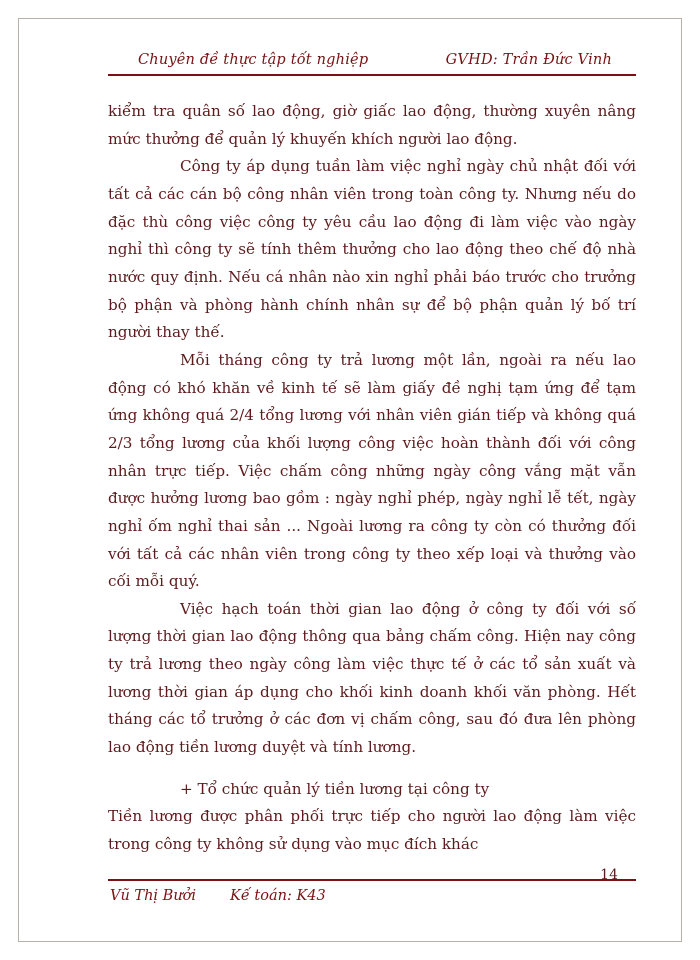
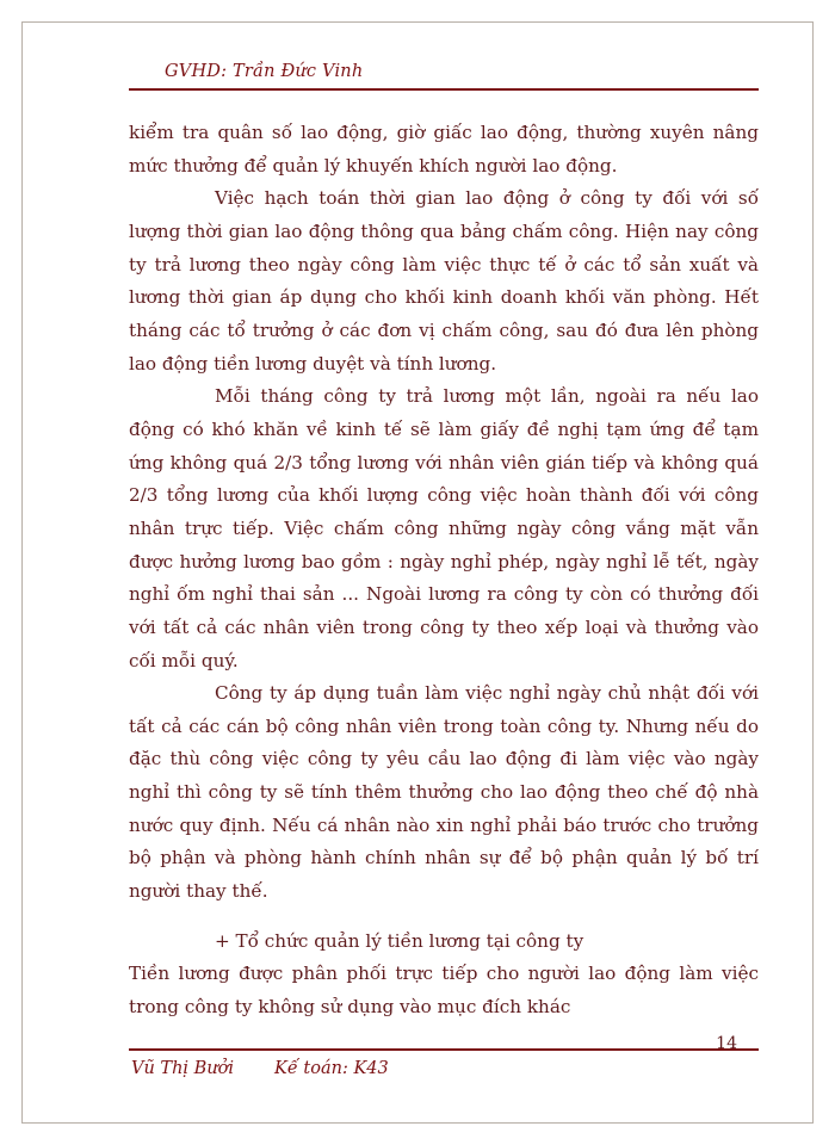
- Chuyên đề thực tập tốt nghiệp
  GVHD: Trần Đức Vinh
  kiểm tra quân số lao động, giờ giấc lao động, thường xuyên nâng mức thưởng để quản lý khuyến khích người lao động.
- Công ty áp dụng tuần làm việc nghỉ ngày chủ nhật đối với tất cả các cán bộ công nhân viên trong toàn công ty. Nhưng nếu do đặc thù công việc công ty yêu cầu lao động đi làm việc vào ngày nghỉ thì công ty sẽ tính thêm thưởng cho lao động theo chế độ nhà nước quy định. Nếu cá nhân nào xin nghỉ phải báo trước cho trưởng bộ phận và phòng hành chính nhân sự để bộ phận quản lý bố trí người thay thế.
+ Việc hạch toán thời gian lao động ở công ty đối với số lượng thời gian lao động thông qua bảng chấm công. Hiện nay công ty trả lương theo ngày công làm việc thực tế ở các tổ sản xuất và lương thời gian áp dụng cho khối kinh doanh khối văn phòng. Hết tháng các tổ trưởng ở các đơn vị chấm công, sau đó đưa lên phòng lao động tiền lương duyệt và tính lương.
- Mỗi tháng công ty trả lương một lần, ngoài ra nếu lao động có khó khăn về kinh tế sẽ làm giấy đề nghị tạm ứng để tạm ứng không quá 2/4 tổng lương với nhân viên gián tiếp và không quá 2/3 tổng lương của khối lượng công việc hoàn thành đối với công nhân trực tiếp. Việc chấm công những ngày công vắng mặt vẫn được hưởng lương bao gồm : ngày nghỉ phép, ngày nghỉ lễ tết, ngày nghỉ ốm nghỉ thai sản ... Ngoài lương ra công ty còn có thưởng đối với tất cả các nhân viên trong công ty theo xếp loại và thưởng vào cối mỗi quý.
+ Mỗi tháng công ty trả lương một lần, ngoài ra nếu lao động có khó khăn về kinh tế sẽ làm giấy đề nghị tạm ứng để tạm ứng không quá 2/3 tổng lương với nhân viên gián tiếp và không quá 2/3 tổng lương của khối lượng công việc hoàn thành đối với công nhân trực tiếp. Việc chấm công những ngày công vắng mặt vẫn được hưởng lương bao gồm : ngày nghỉ phép, ngày nghỉ lễ tết, ngày nghỉ ốm nghỉ thai sản ... Ngoài lương ra công ty còn có thưởng đối với tất cả các nhân viên trong công ty theo xếp loại và thưởng vào cối mỗi quý.
- Việc hạch toán thời gian lao động ở công ty đối với số lượng thời gian lao động thông qua bảng chấm công. Hiện nay công ty trả lương theo ngày công làm việc thực tế ở các tổ sản xuất và lương thời gian áp dụng cho khối kinh doanh khối văn phòng. Hết tháng các tổ trưởng ở các đơn vị chấm công, sau đó đưa lên phòng lao động tiền lương duyệt và tính lương.
+ Công ty áp dụng tuần làm việc nghỉ ngày chủ nhật đối với tất cả các cán bộ công nhân viên trong toàn công ty. Nhưng nếu do đặc thù công việc công ty yêu cầu lao động đi làm việc vào ngày nghỉ thì công ty sẽ tính thêm thưởng cho lao động theo chế độ nhà nước quy định. Nếu cá nhân nào xin nghỉ phải báo trước cho trưởng bộ phận và phòng hành chính nhân sự để bộ phận quản lý bố trí người thay thế.
  + Tổ chức quản lý tiền lương tại công ty
  Tiền lương được phân phối trực tiếp cho người lao động làm việc trong công ty không sử dụng vào mục đích khác
  Vũ Thị Bưởi
  Kế toán: K43
  14
